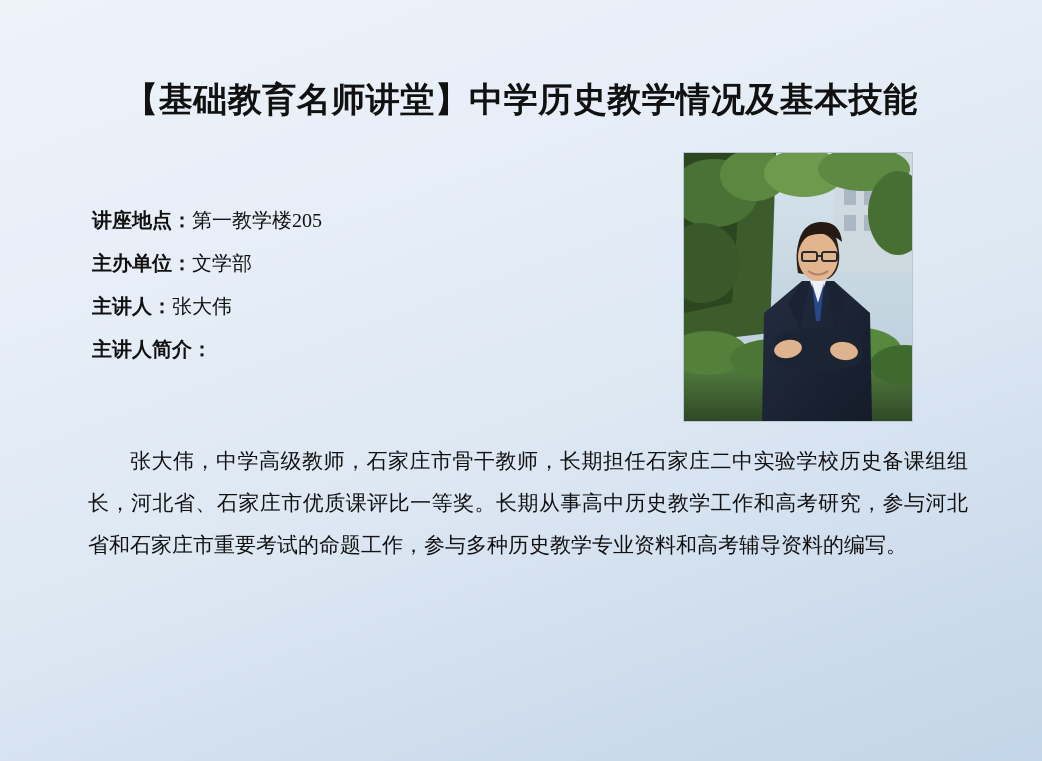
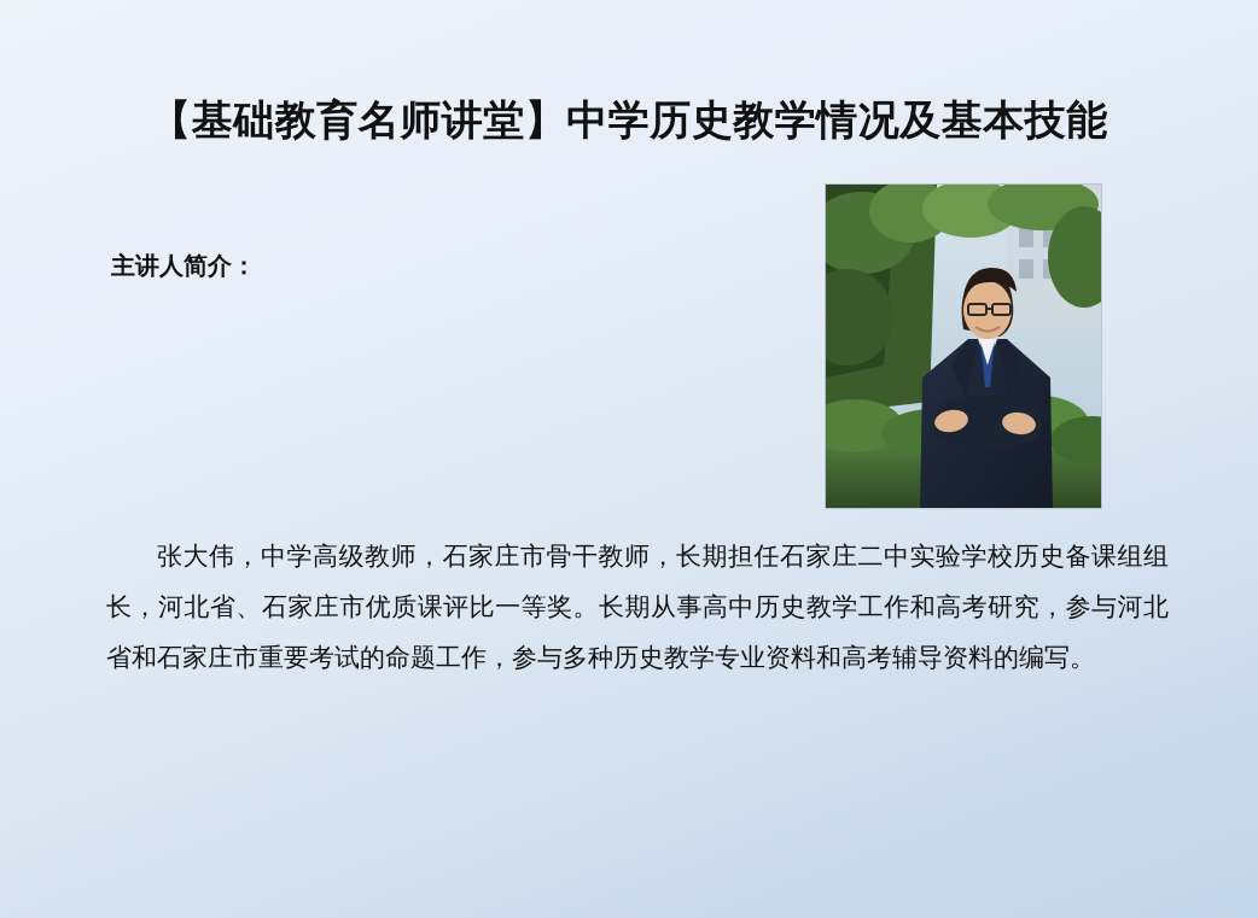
  【基础教育名师讲堂】中学历史教学情况及基本技能
- 讲座地点：
- 第一教学楼205
- 主办单位：
- 文学部
- 主讲人：
- 张大伟
  主讲人简介：
  张大伟，中学高级教师，石家庄市骨干教师，长期担任石家庄二中实验学校历史备课组组长，河北省、石家庄市优质课评比一等奖。长期从事高中历史教学工作和高考研究，参与河北省和石家庄市重要考试的命题工作，参与多种历史教学专业资料和高考辅导资料的编写。
